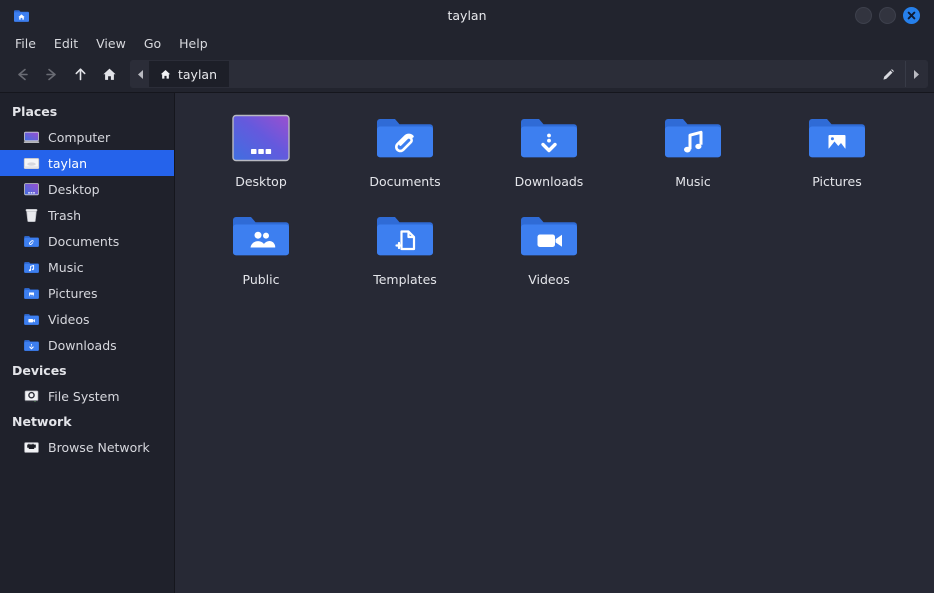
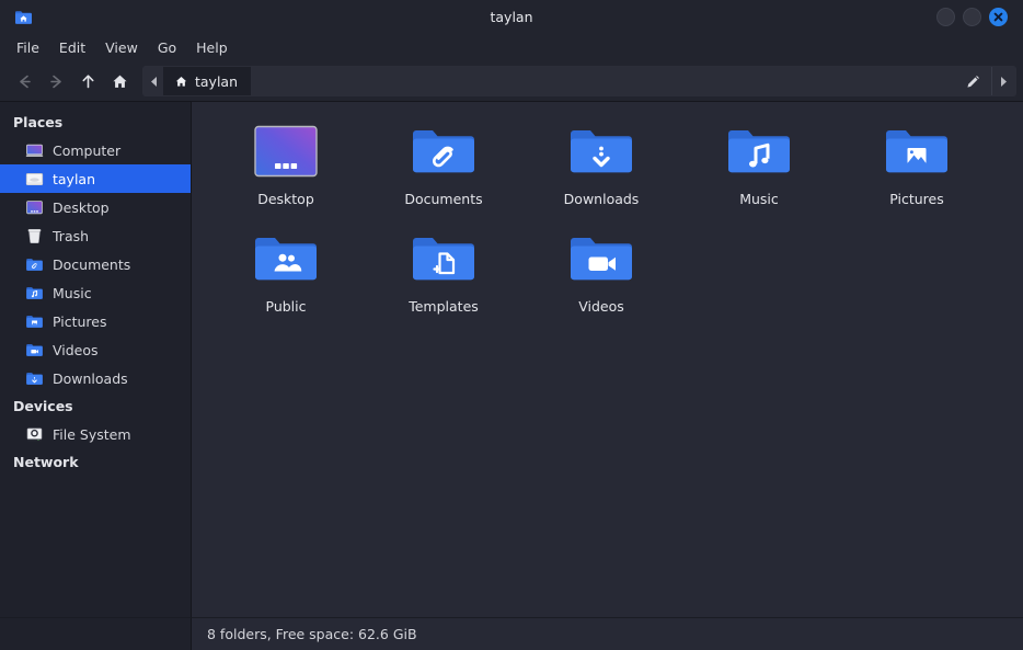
  taylan
  File
  Edit
  View
  Go
  Help
  taylan
  Places
  Computer
  taylan
  Desktop
  Trash
  Documents
  Music
  Pictures
  Videos
  Downloads
  Devices
  File System
  Network
- Browse Network
  Desktop
  Documents
  Downloads
  Music
  Pictures
  Public
  Templates
  Videos
+ 8 folders, Free space: 62.6 GiB
